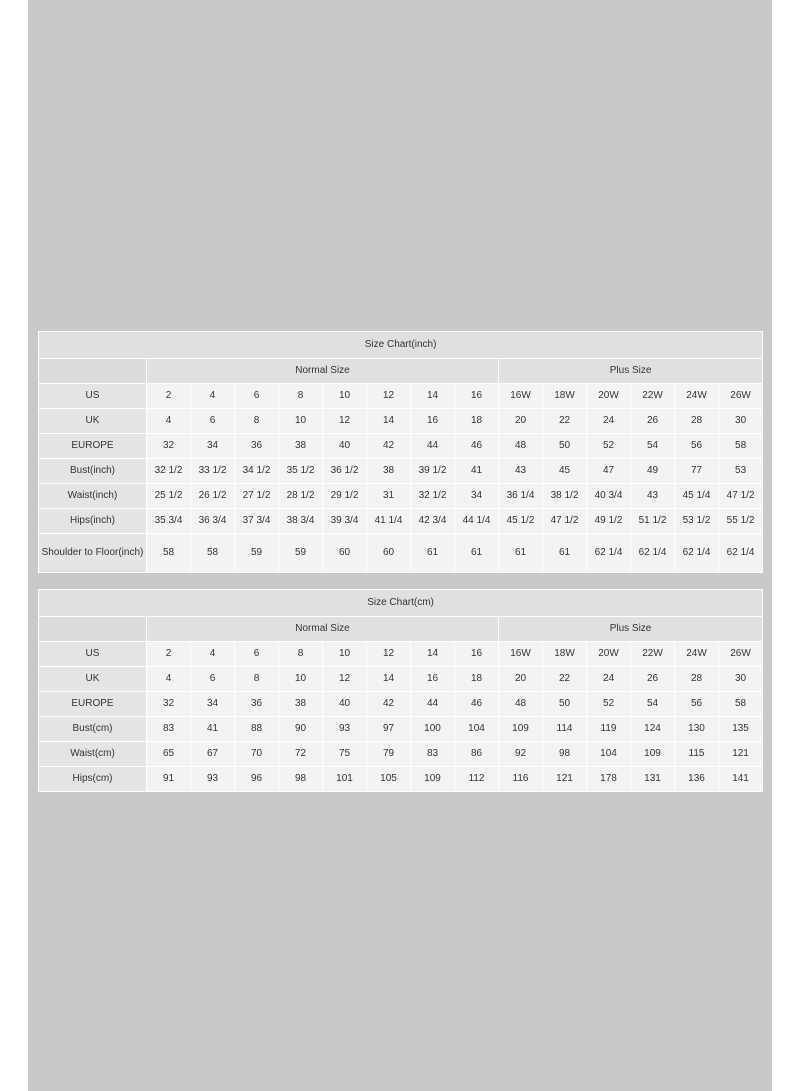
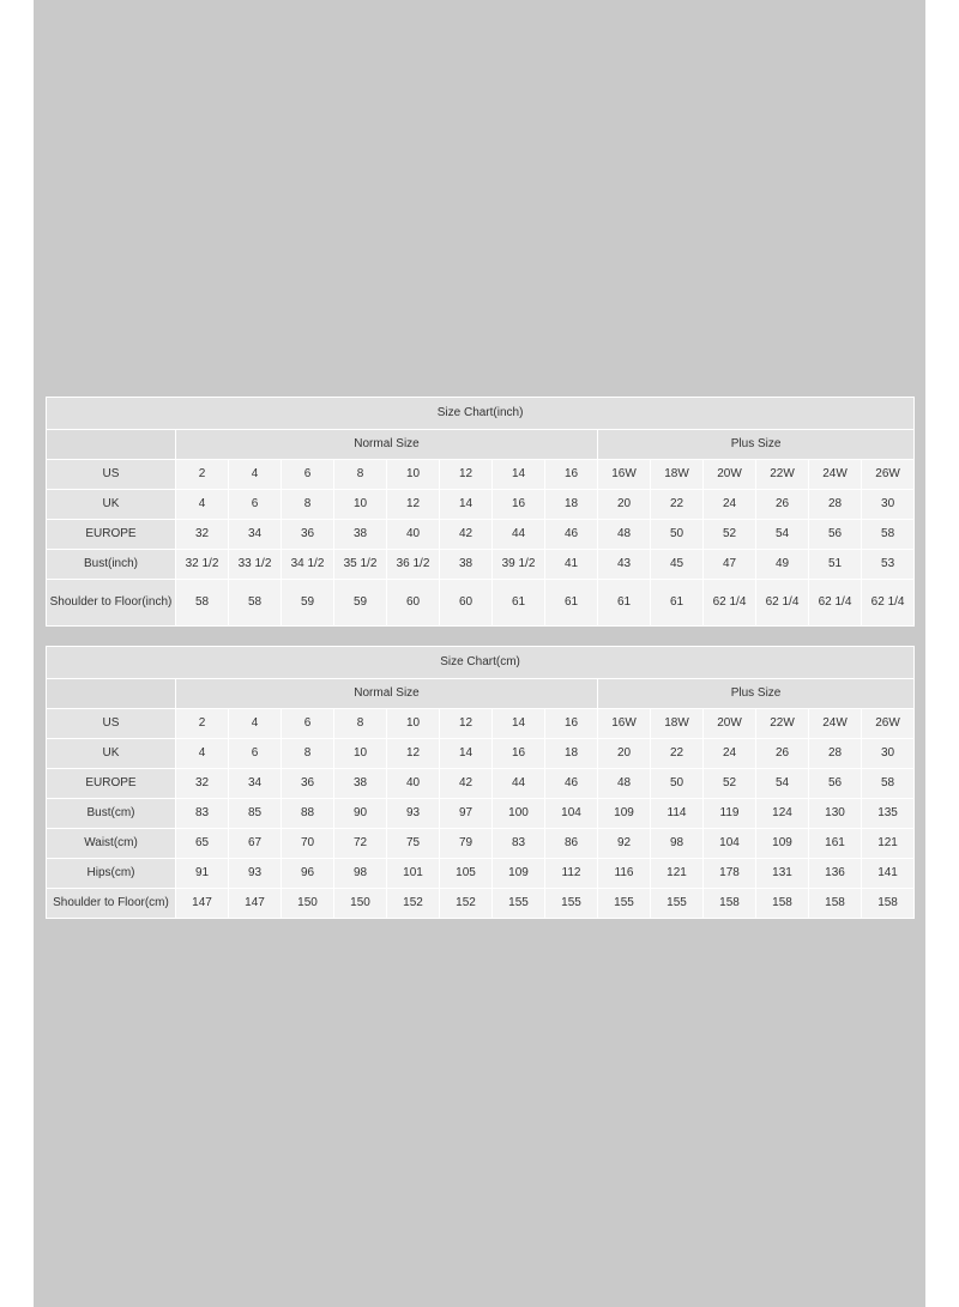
  Size Chart(inch)
  	Normal Size	Plus Size
  US	2	4	6	8	10	12	14	16	16W	18W	20W	22W	24W	26W
  UK	4	6	8	10	12	14	16	18	20	22	24	26	28	30
  EUROPE	32	34	36	38	40	42	44	46	48	50	52	54	56	58
- Bust(inch)	32 1/2	33 1/2	34 1/2	35 1/2	36 1/2	38	39 1/2	41	43	45	47	49	77	53
+ Bust(inch)	32 1/2	33 1/2	34 1/2	35 1/2	36 1/2	38	39 1/2	41	43	45	47	49	51	53
- Waist(inch)	25 1/2	26 1/2	27 1/2	28 1/2	29 1/2	31	32 1/2	34	36 1/4	38 1/2	40 3/4	43	45 1/4	47 1/2
- Hips(inch)	35 3/4	36 3/4	37 3/4	38 3/4	39 3/4	41 1/4	42 3/4	44 1/4	45 1/2	47 1/2	49 1/2	51 1/2	53 1/2	55 1/2
  Shoulder to Floor(inch)	58	58	59	59	60	60	61	61	61	61	62 1/4	62 1/4	62 1/4	62 1/4
  Size Chart(cm)
  	Normal Size	Plus Size
  US	2	4	6	8	10	12	14	16	16W	18W	20W	22W	24W	26W
  UK	4	6	8	10	12	14	16	18	20	22	24	26	28	30
  EUROPE	32	34	36	38	40	42	44	46	48	50	52	54	56	58
- Bust(cm)	83	41	88	90	93	97	100	104	109	114	119	124	130	135
+ Bust(cm)	83	85	88	90	93	97	100	104	109	114	119	124	130	135
- Waist(cm)	65	67	70	72	75	79	83	86	92	98	104	109	115	121
+ Waist(cm)	65	67	70	72	75	79	83	86	92	98	104	109	161	121
  Hips(cm)	91	93	96	98	101	105	109	112	116	121	178	131	136	141
+ Shoulder to Floor(cm)	147	147	150	150	152	152	155	155	155	155	158	158	158	158
